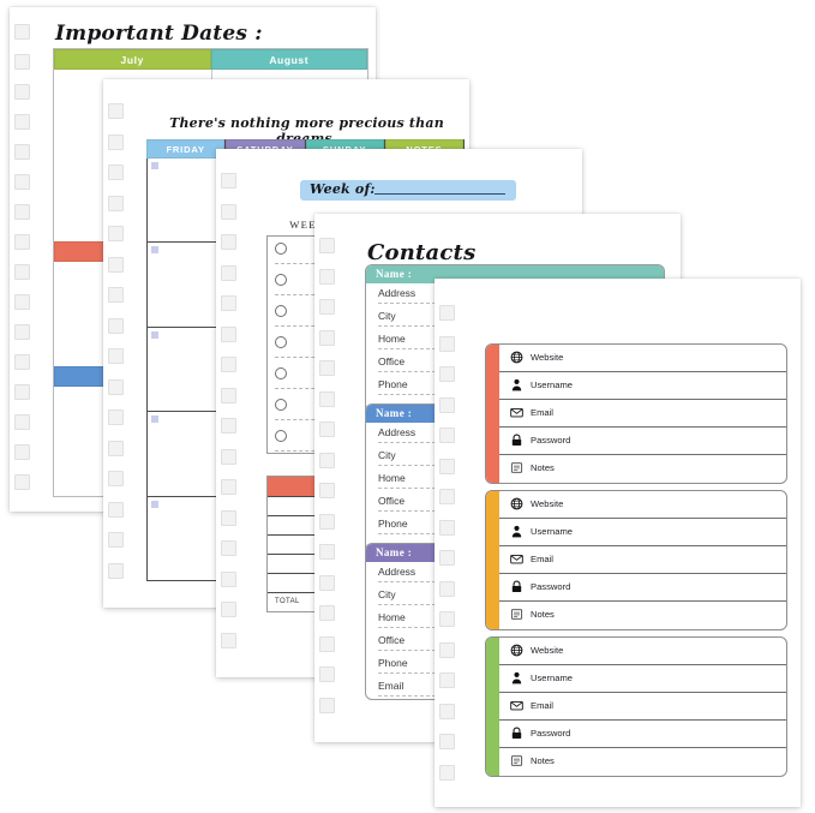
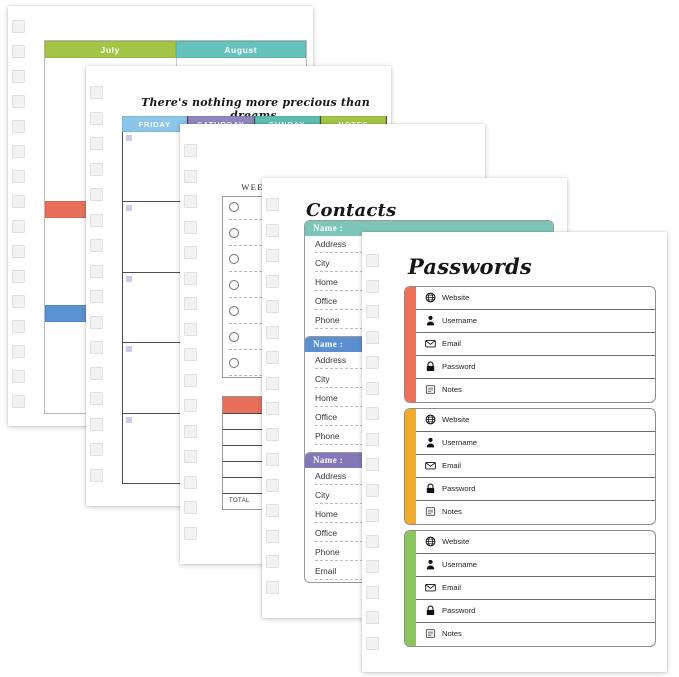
- Important Dates :
  July
  August
  There's nothing more precious than
  FRIDAY
- Week of:
  Contacts
  Name :
  Address
  City
  Home
  Office
  Phone
  Name :
  Address
  City
  Home
  Office
  Phone
  Name :
  Address
  City
  Home
  Office
  Phone
  Email
+ Passwords
  Website
  Username
  Email
  Password
  Notes
  Website
  Username
  Email
  Password
  Notes
  Website
  Username
  Email
  Password
  Notes
